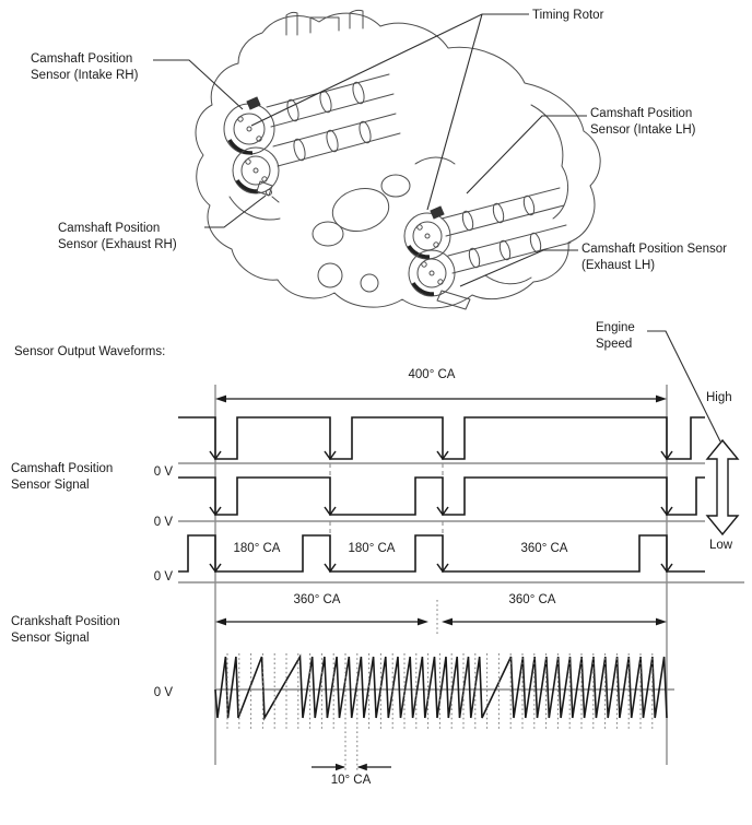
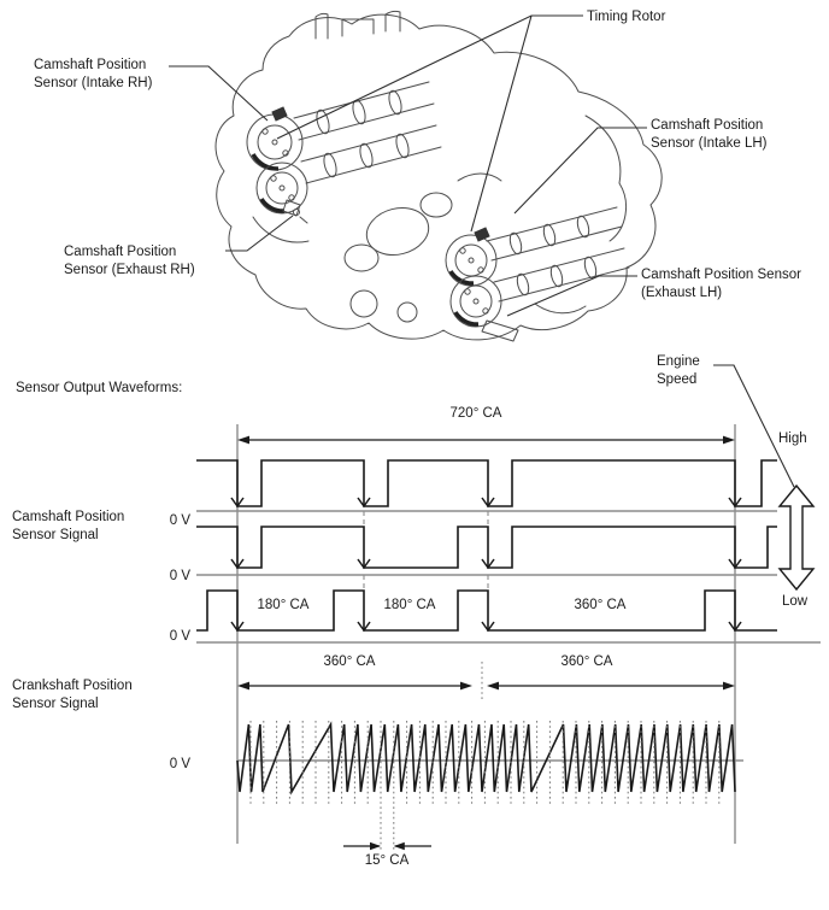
  Camshaft Position
  Sensor (Intake RH)
  Timing Rotor
  Camshaft Position
  Sensor (Intake LH)
  Camshaft Position
  Sensor (Exhaust RH)
  Camshaft Position Sensor
  (Exhaust LH)
  Engine
  Speed
  Sensor Output Waveforms:
  Camshaft Position
  Sensor Signal
  Crankshaft Position
  Sensor Signal
  0 V
  0 V
  0 V
  0 V
- 400° CA
+ 720° CA
  180° CA
  180° CA
  360° CA
  360° CA
  360° CA
- 10° CA
+ 15° CA
  High
  Low
